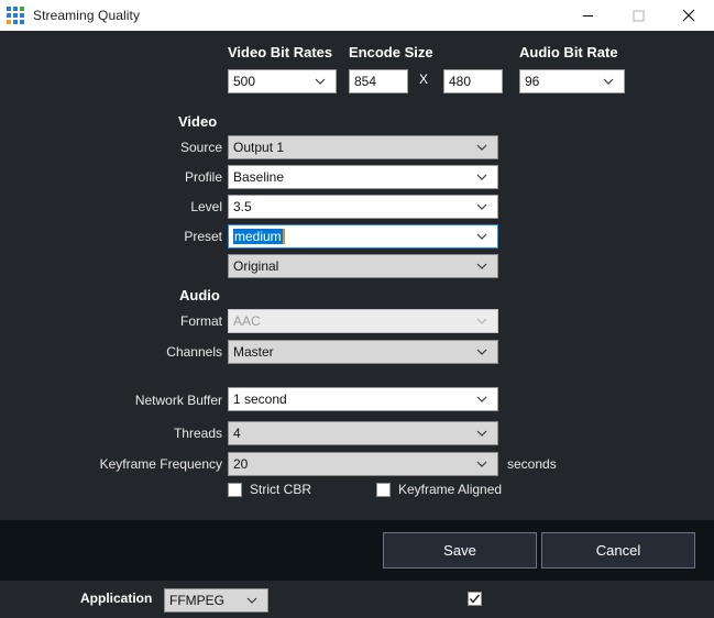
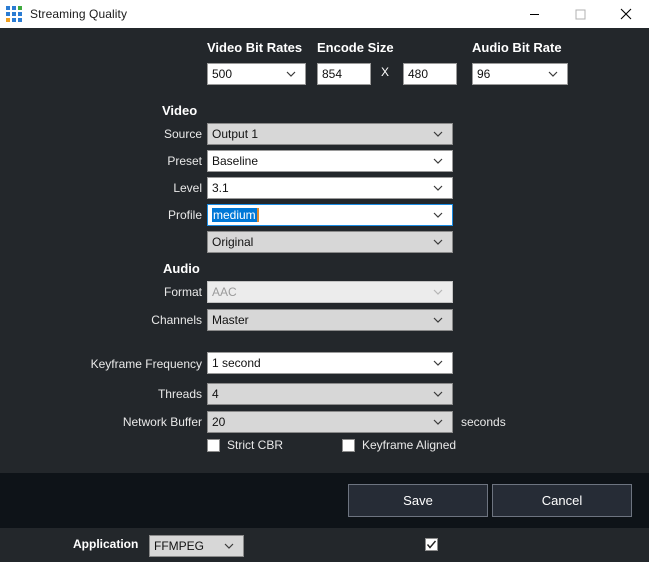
  Streaming Quality
  Video Bit Rates
  Encode Size
  Audio Bit Rate
  500
  854
  X
  480
  96
  Video
  Source
  Output 1
- Profile
+ Preset
  Baseline
  Level
- 3.5
+ 3.1
- Preset
+ Profile
  medium
  Original
  Audio
  Format
  AAC
  Channels
  Master
- Network Buffer
+ Keyframe Frequency
  1 second
  Threads
  4
- Keyframe Frequency
+ Network Buffer
  20
  seconds
  Strict CBR
  Keyframe Aligned
  Save
  Cancel
  Application
  FFMPEG
